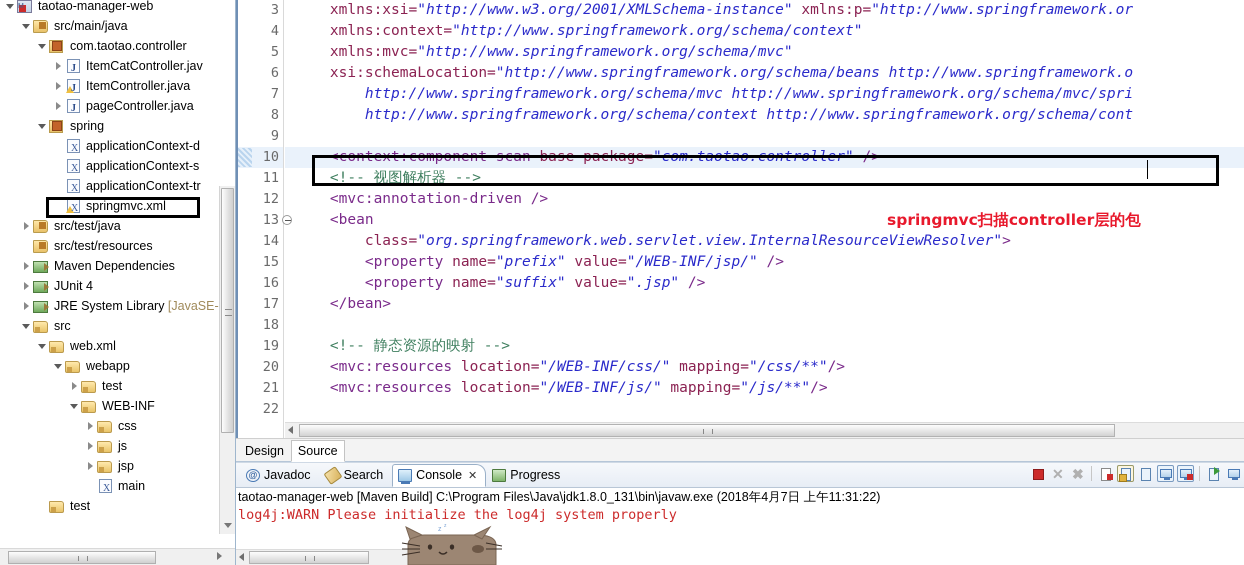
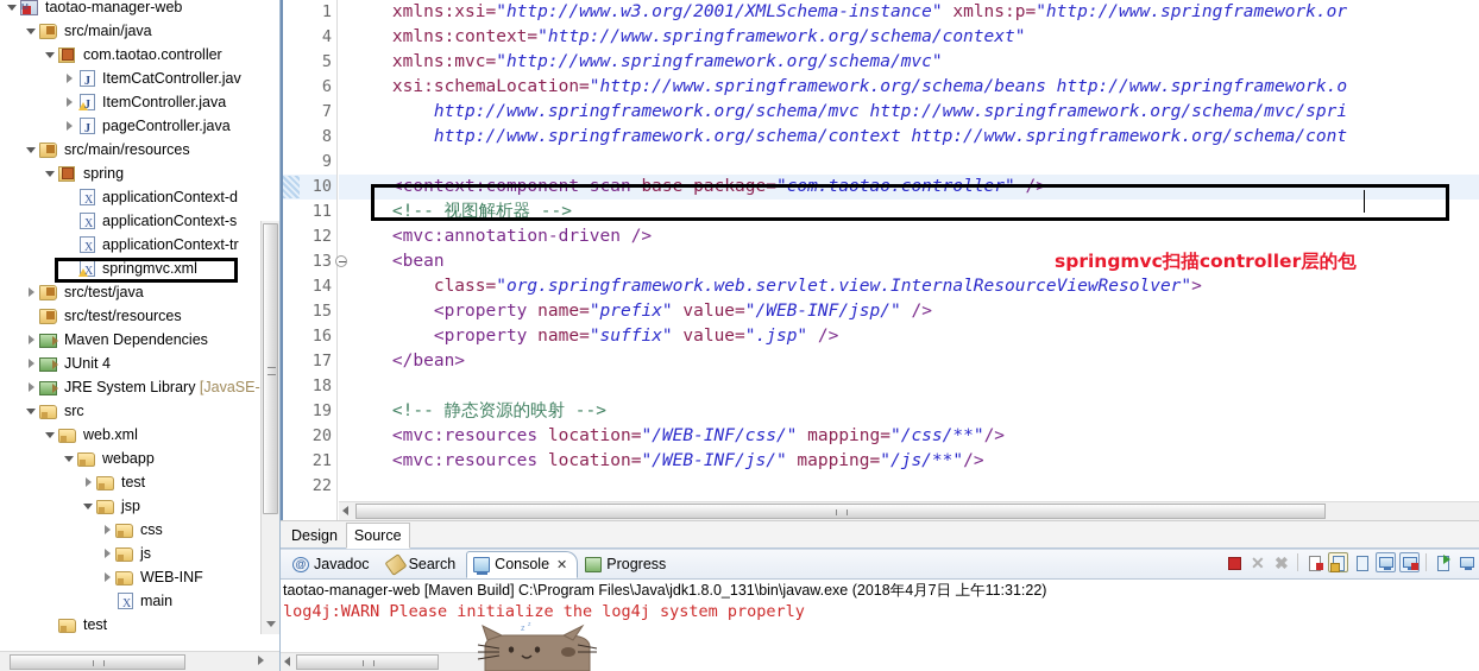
  taotao-manager-web
  src/main/java
  com.taotao.controller
  ItemCatController.jav
  ItemController.java
  pageController.java
+ src/main/resources
  spring
  applicationContext-d
  applicationContext-s
  applicationContext-tr
  springmvc.xml
  src/test/java
  src/test/resources
  Maven Dependencies
  JUnit 4
  JRE System Library [JavaSE-
  src
  web.xml
  webapp
  test
- WEB-INF
+ jsp
  css
  js
- jsp
+ WEB-INF
  main
  test
- 3
+ 1
  4
  5
  6
  7
  8
  9
  10
  11
  12
  13
  14
  15
  16
  17
  18
  19
  20
  21
  22
  xmlns:xsi="http://www.w3.org/2001/XMLSchema-instance" xmlns:p="http://www.springframework.or
  xmlns:context="http://www.springframework.org/schema/context"
  xmlns:mvc="http://www.springframework.org/schema/mvc"
  xsi:schemaLocation="http://www.springframework.org/schema/beans http://www.springframework.o
  http://www.springframework.org/schema/mvc http://www.springframework.org/schema/mvc/spri
  http://www.springframework.org/schema/context http://www.springframework.org/schema/cont
  <context:component-scan base-package="com.taotao.controller" />
  <!-- 视图解析器 -->
  <mvc:annotation-driven />
  <bean
  class="org.springframework.web.servlet.view.InternalResourceViewResolver">
  <property name="prefix" value="/WEB-INF/jsp/" />
  <property name="suffix" value=".jsp" />
  </bean>
  <!-- 静态资源的映射 -->
  <mvc:resources location="/WEB-INF/css/" mapping="/css/**"/>
  <mvc:resources location="/WEB-INF/js/" mapping="/js/**"/>
  springmvc扫描controller层的包
  Design
  Source
  @
  Javadoc
  Search
  Console
  ✕
  Progress
  ✕
  ✖
  taotao-manager-web [Maven Build] C:\Program Files\Java\jdk1.8.0_131\bin\javaw.exe (2018年4月7日 上午11:31:22)
  log4j:WARN Please initialize the log4j system properly
